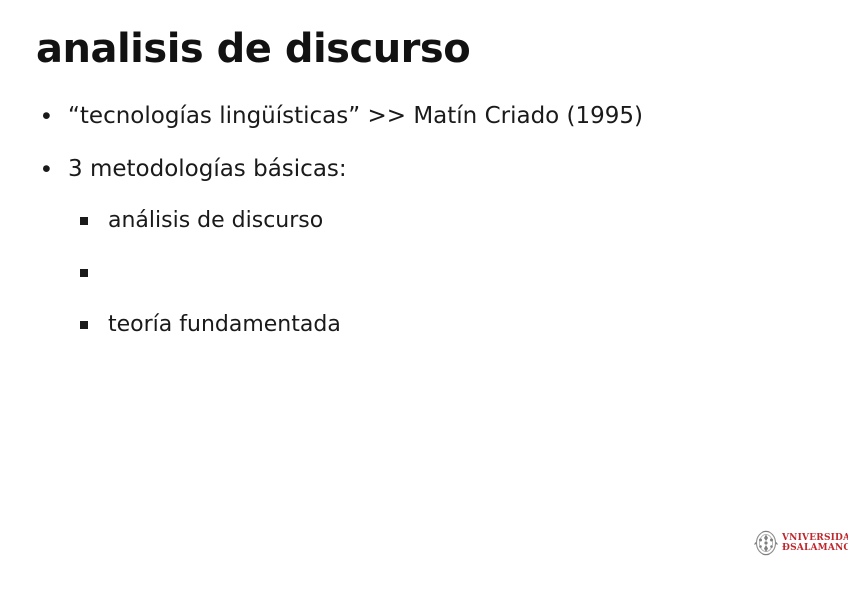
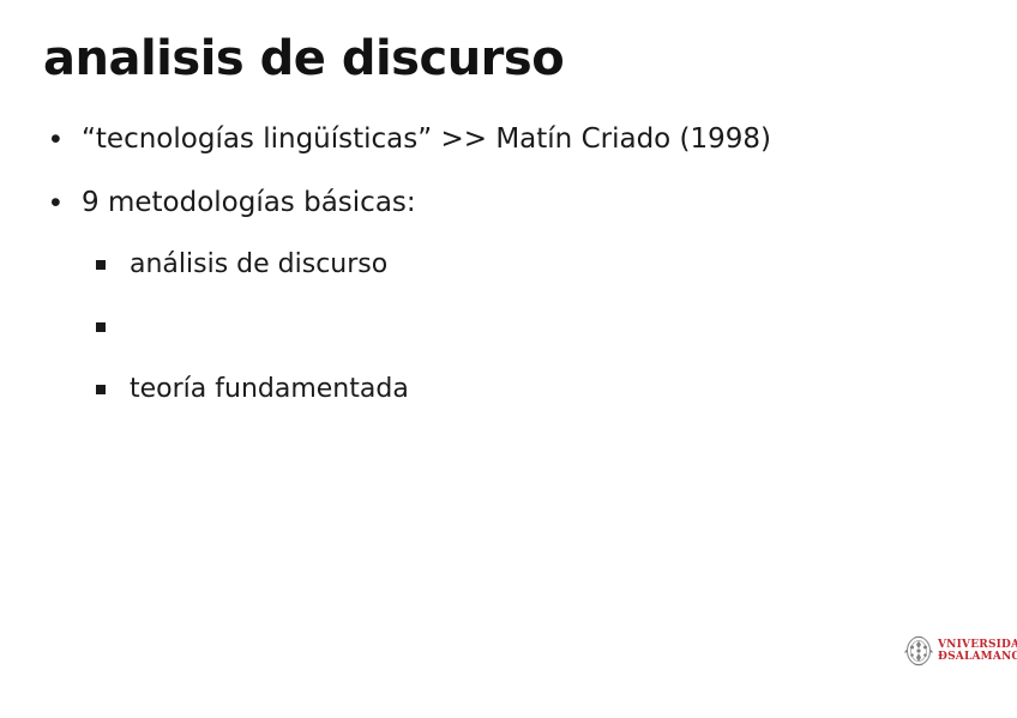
  analisis de discurso
  •
- “tecnologías lingüísticas” >> Matín Criado (1995)
+ “tecnologías lingüísticas” >> Matín Criado (1998)
  •
- 3 metodologías básicas:
+ 9 metodologías básicas:
  análisis de discurso
  teoría fundamentada
  VNIVERSIDA
  ÐSALAMANC
